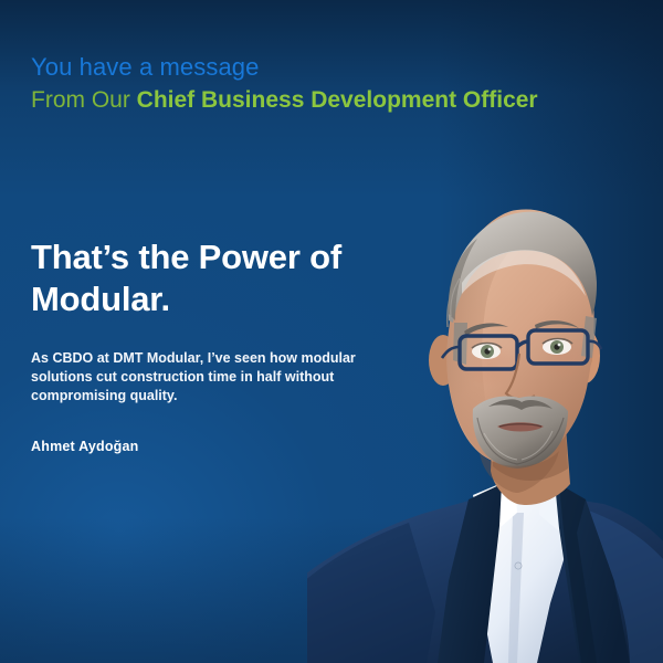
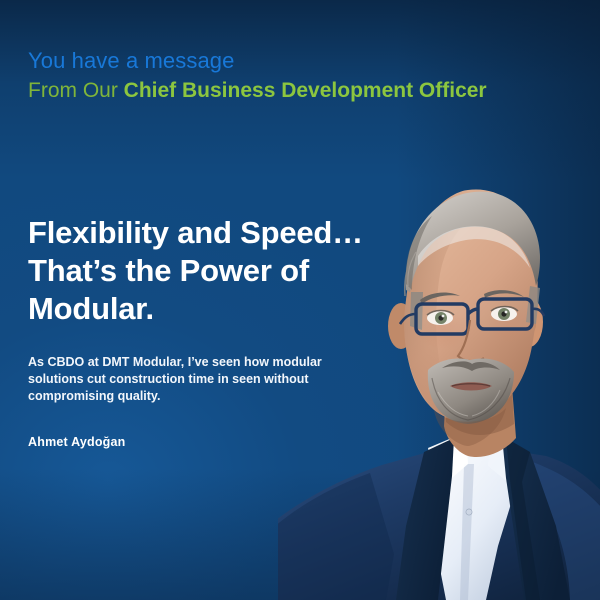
  You have a message
  From Our Chief Business Development Officer
+ Flexibility and Speed…
  That’s the Power of
  Modular.
- As CBDO at DMT Modular, I’ve seen how modular solutions cut construction time in half without compromising quality.
+ As CBDO at DMT Modular, I’ve seen how modular solutions cut construction time in seen without compromising quality.
  Ahmet Aydoğan
